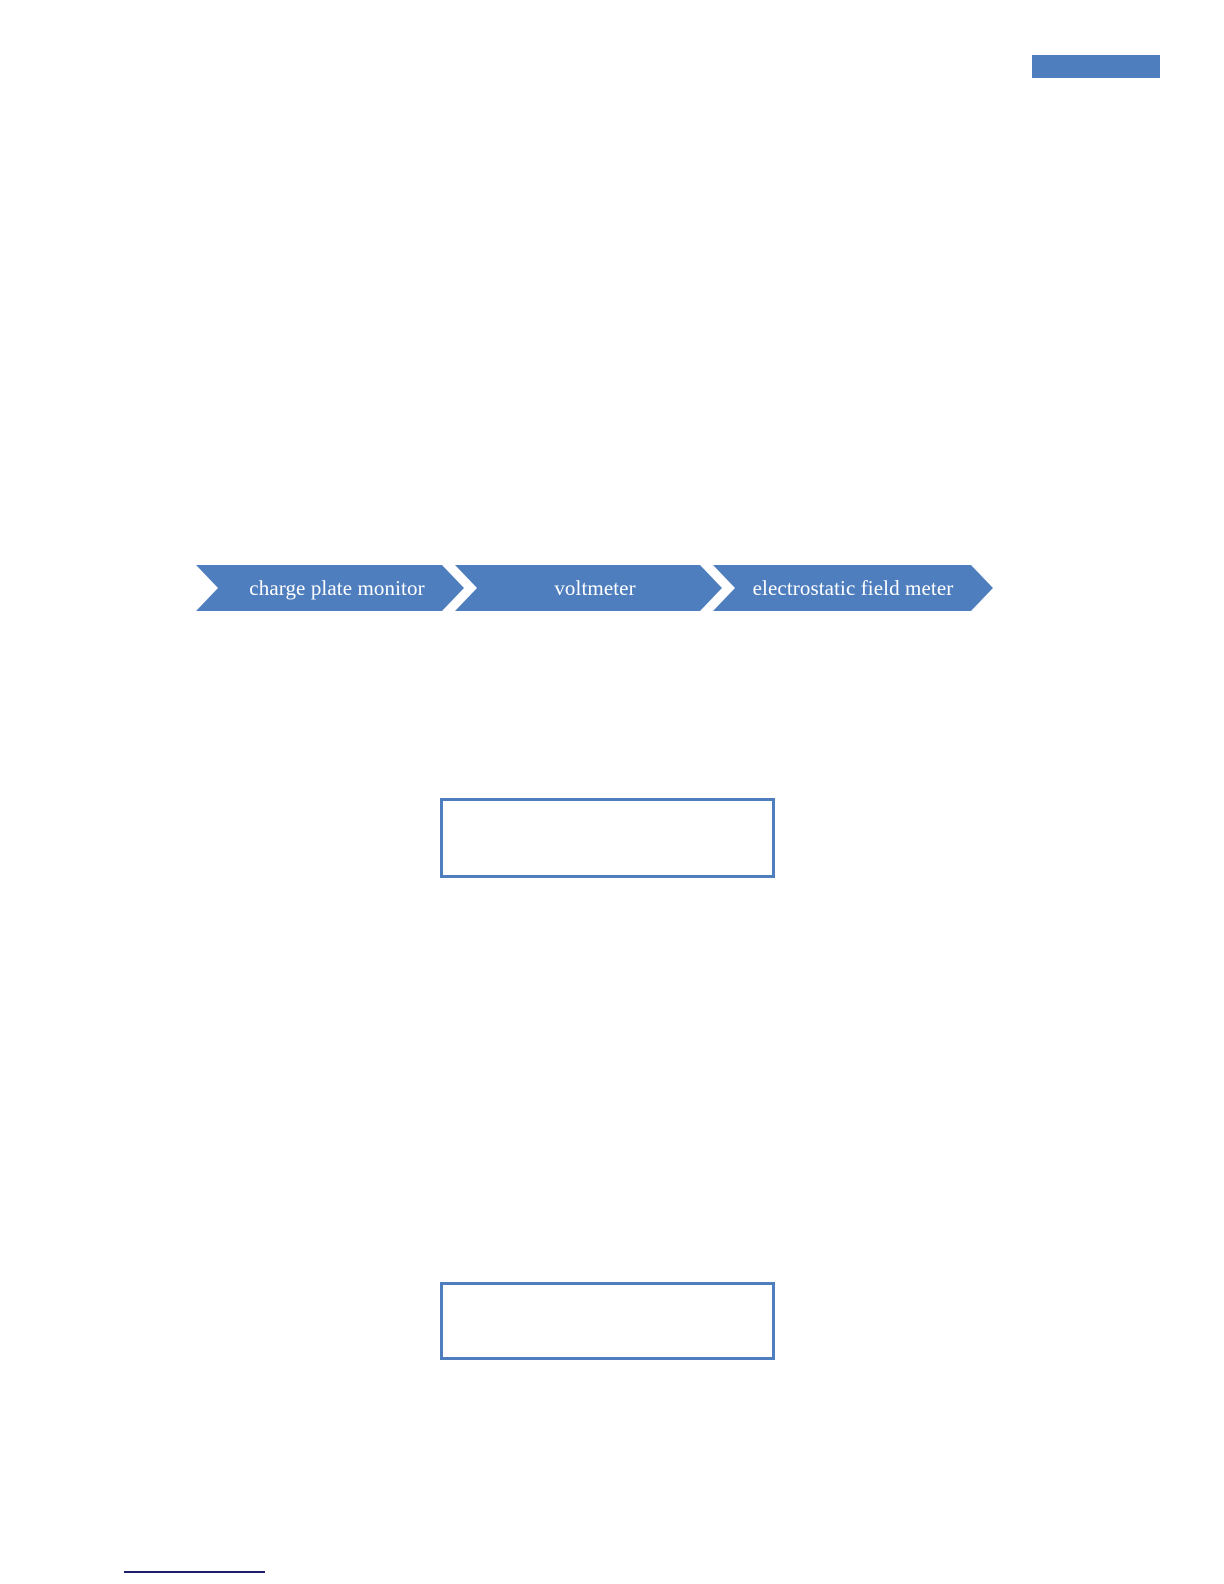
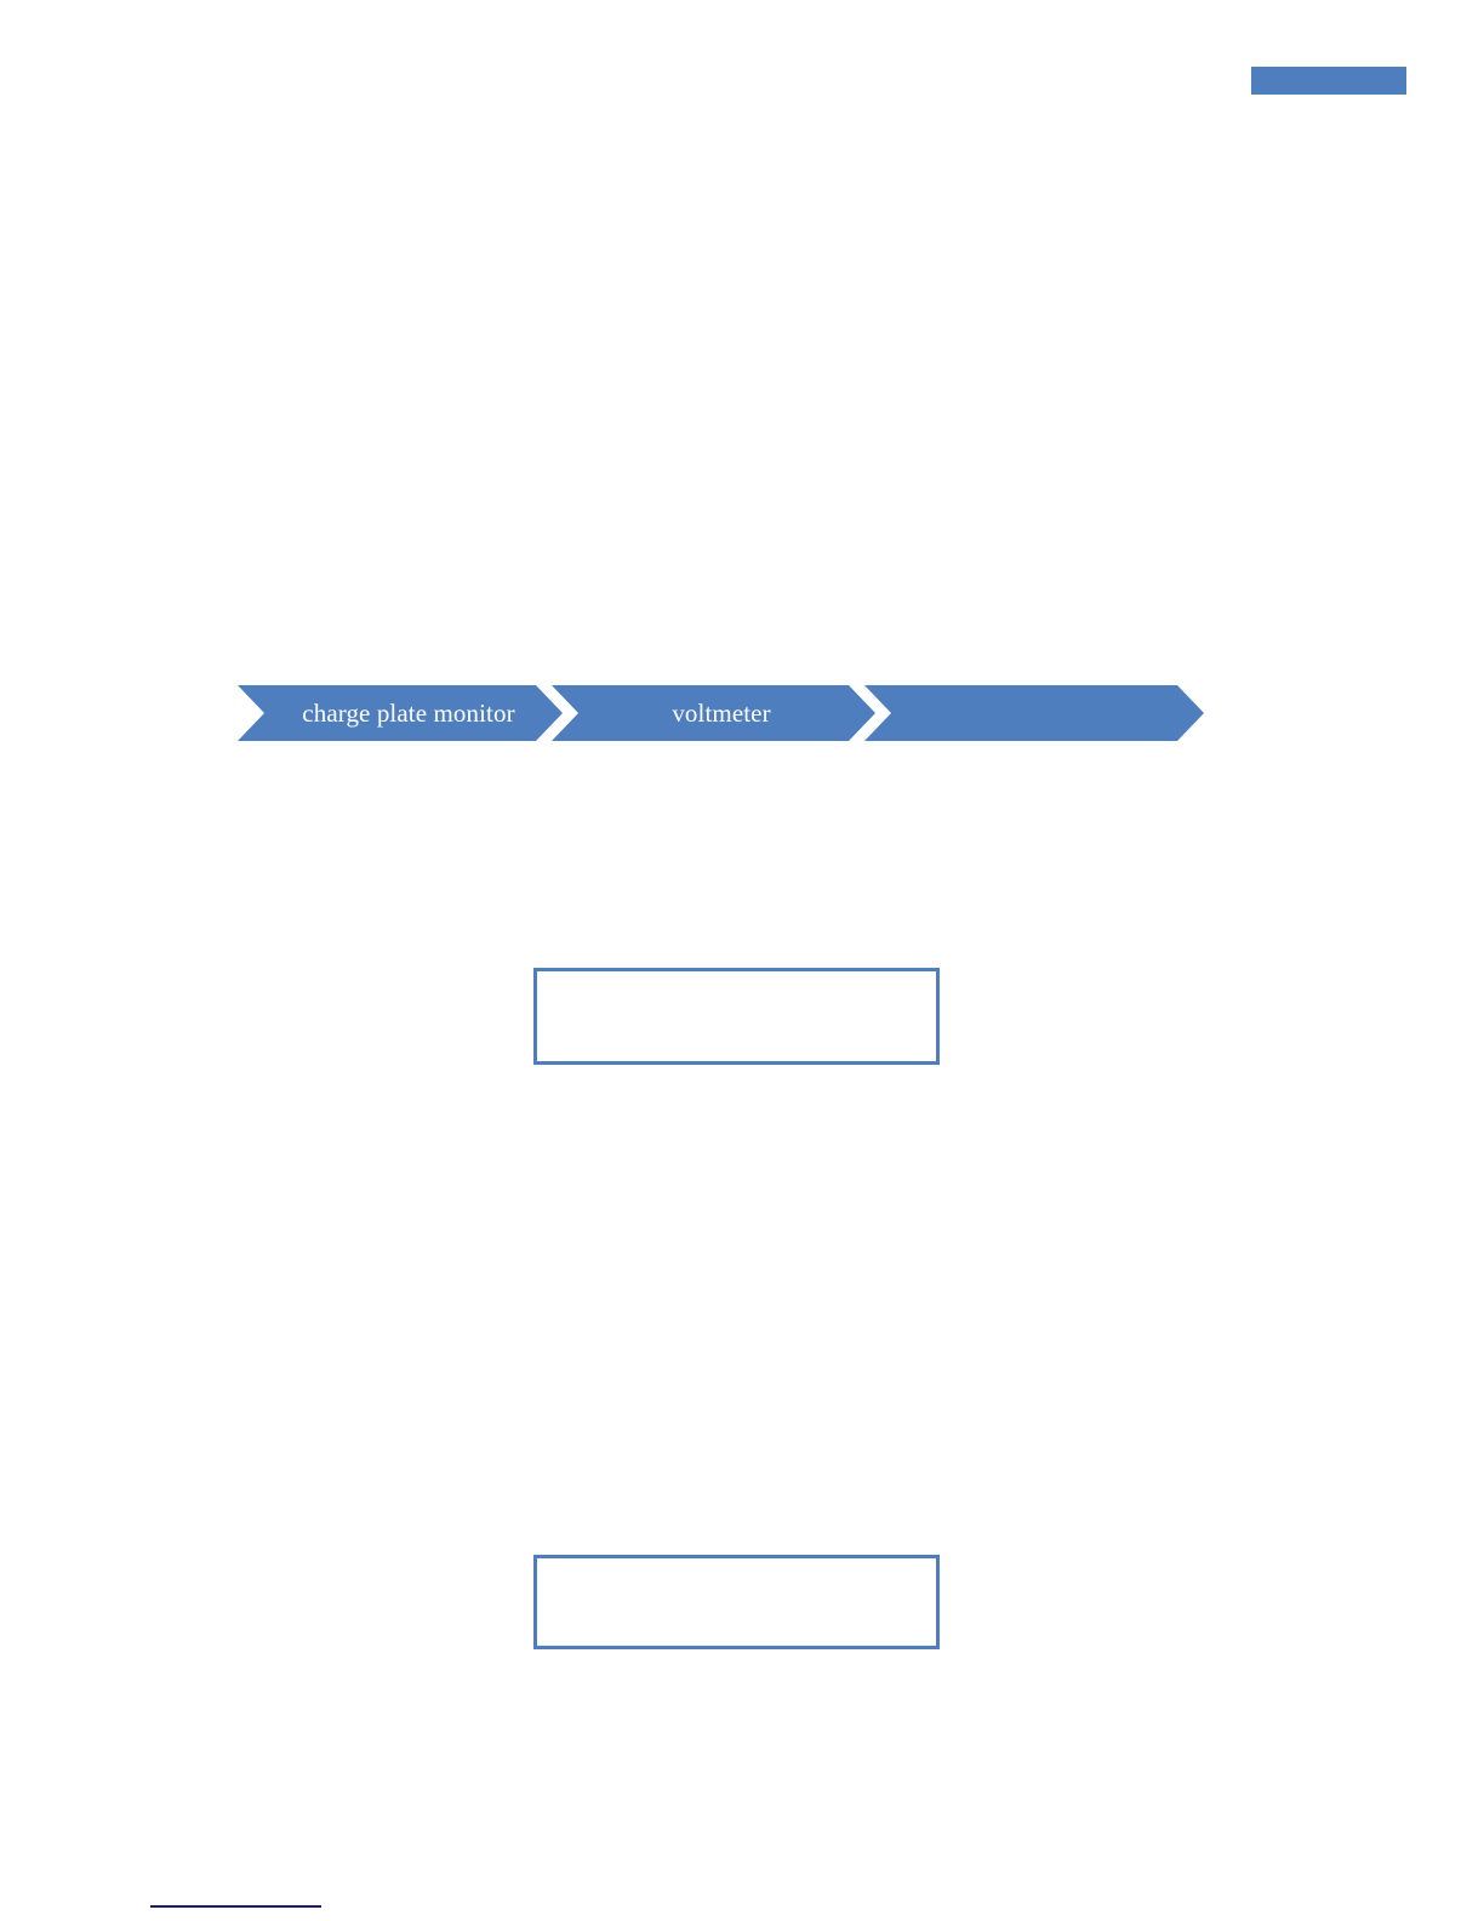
  charge plate monitor
  voltmeter
- electrostatic field meter
